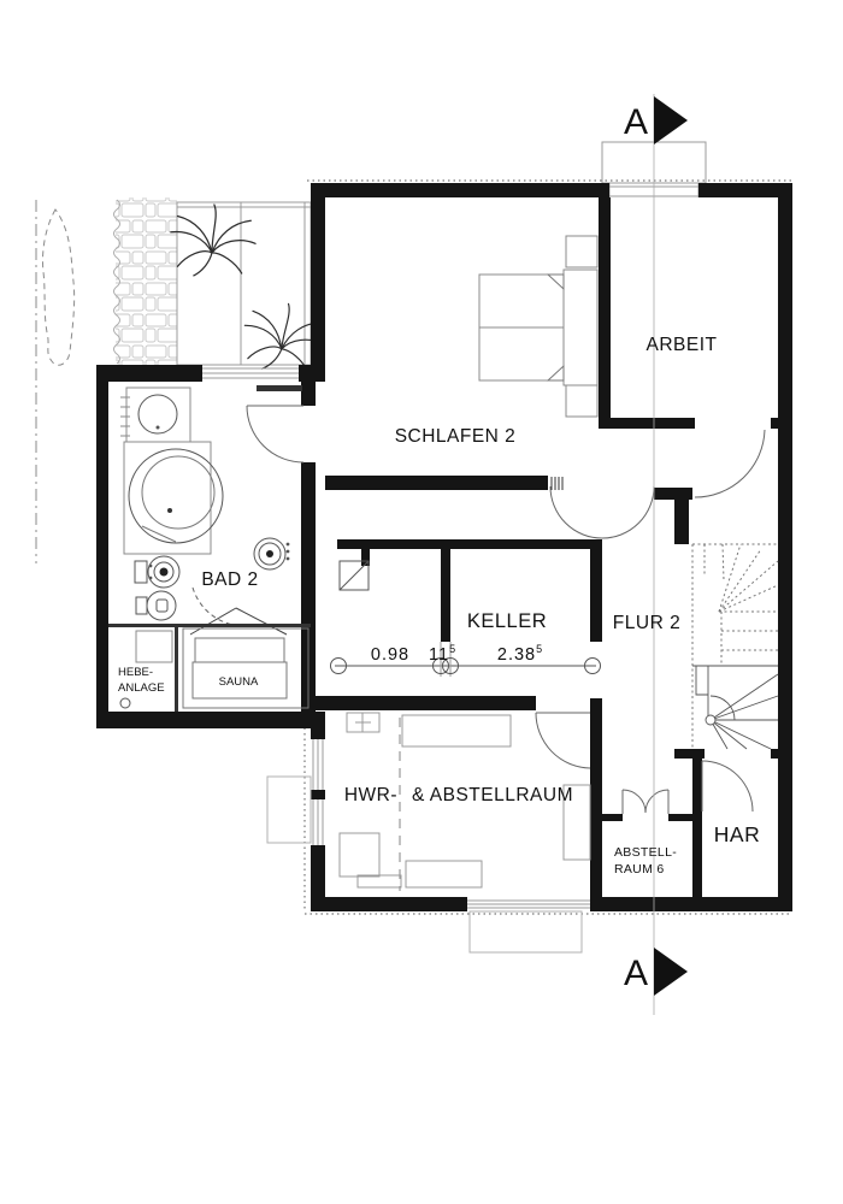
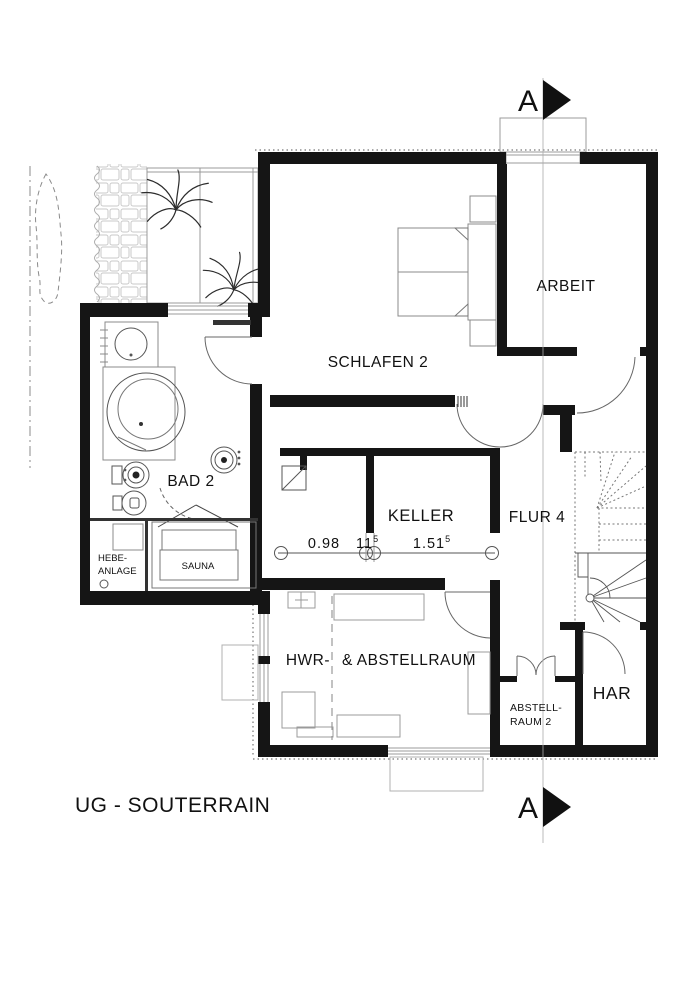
  A
  A
  SCHLAFEN 2
  ARBEIT
  BAD 2
  KELLER
- FLUR 2
+ FLUR 4
  HWR-
  & ABSTELLRAUM
  HAR
  ABSTELL-
- RAUM 6
+ RAUM 2
  HEBE-
  ANLAGE
  SAUNA
  0.98
  115
- 2.385
+ 1.515
+ UG - SOUTERRAIN
